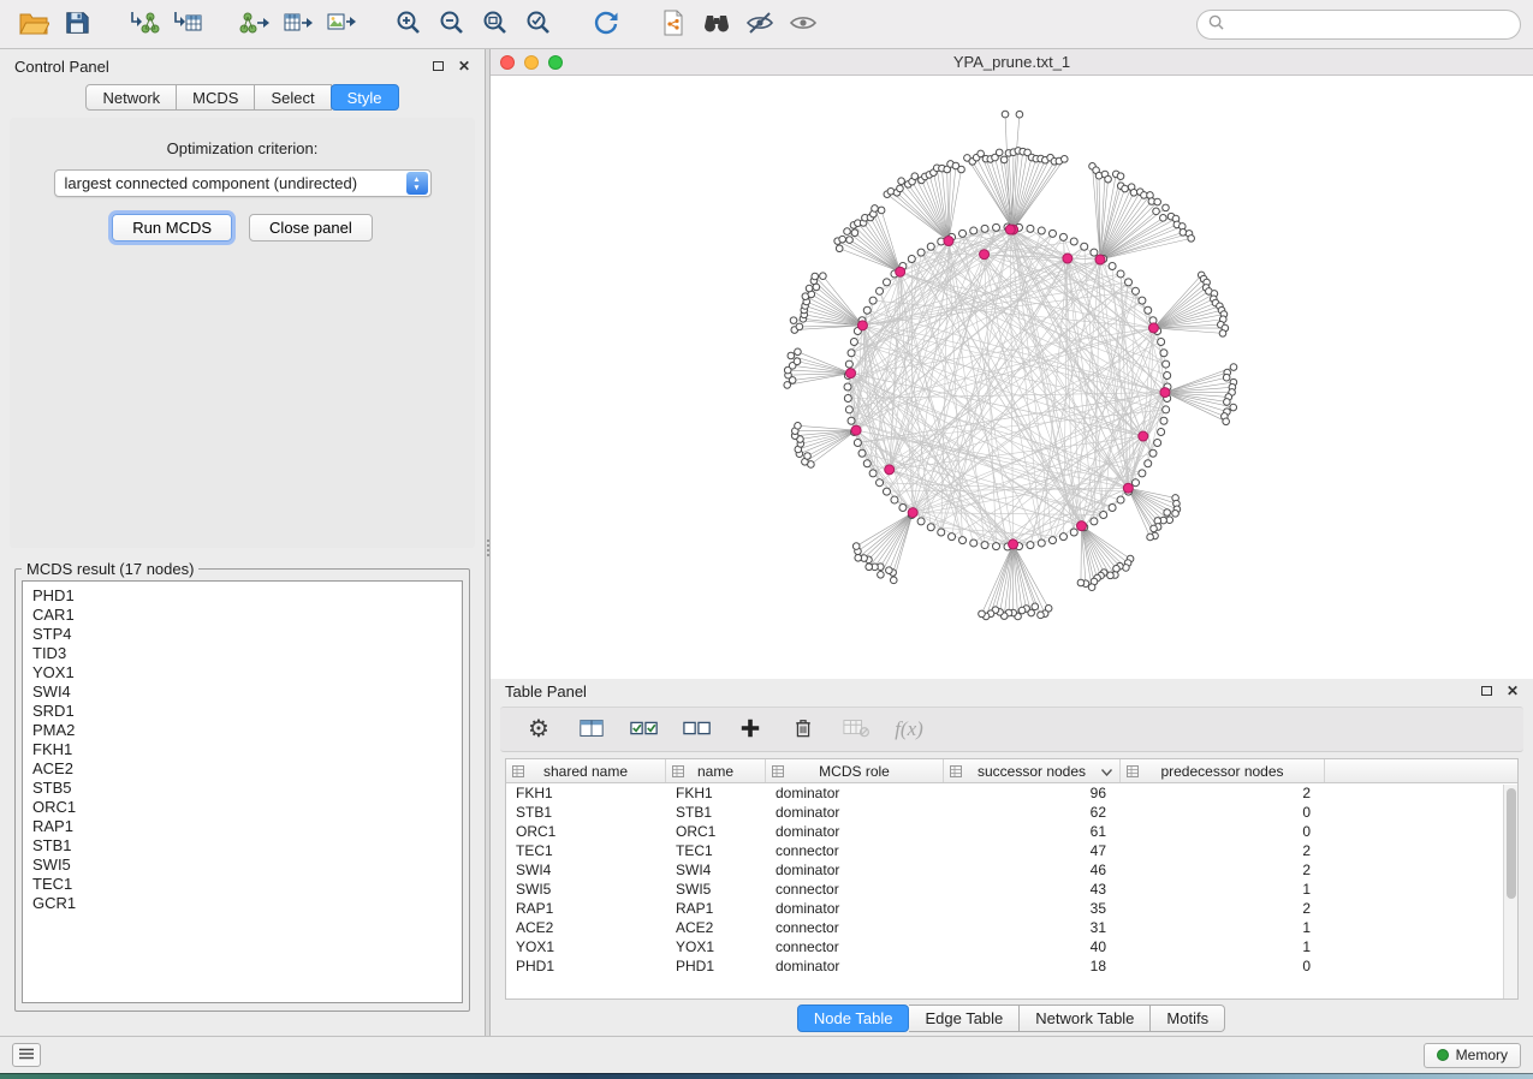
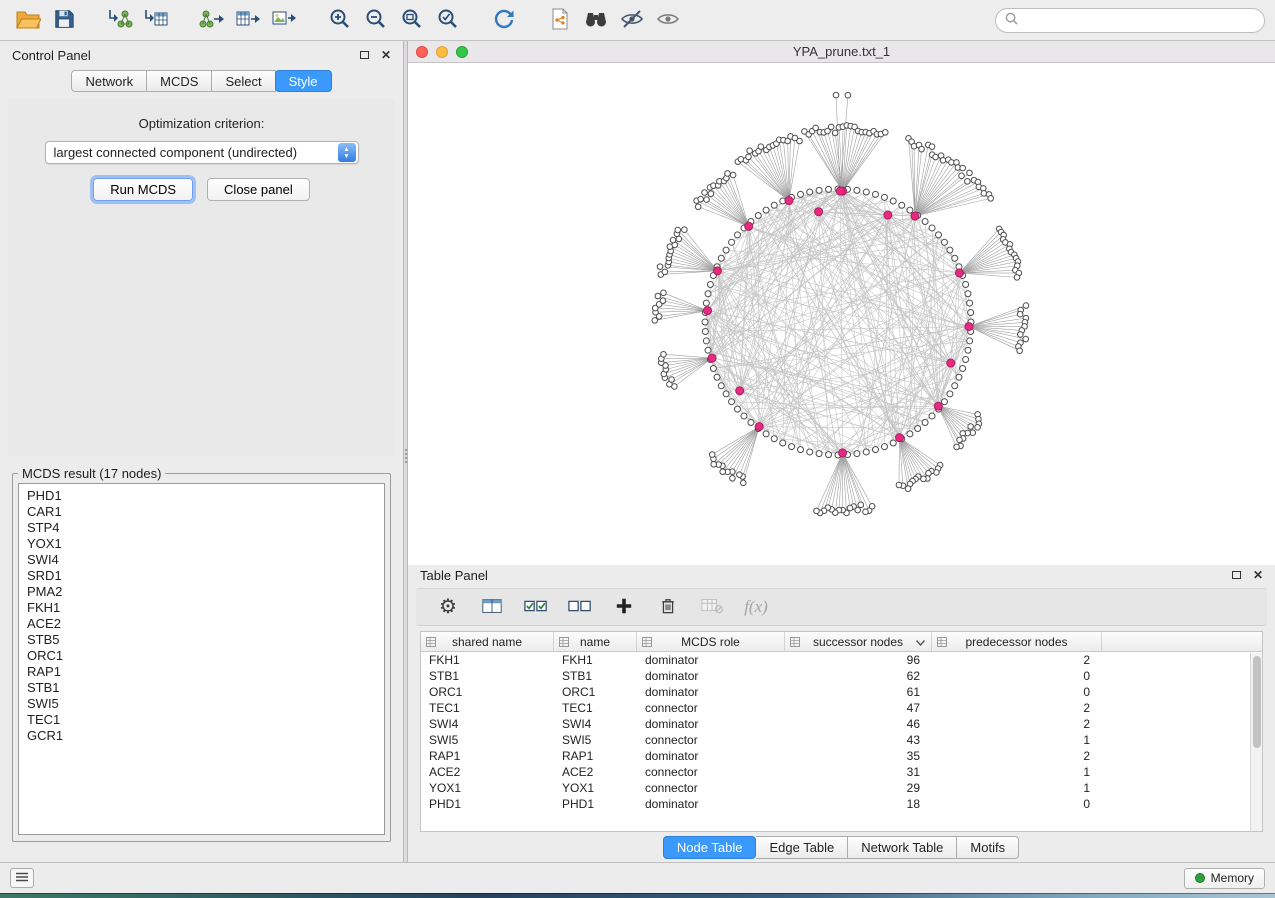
  Control Panel
  ✕
  Network
  MCDS
  Select
  Style
  Optimization criterion:
  largest connected component (undirected)
  Run MCDS
  Close panel
  MCDS result (17 nodes)
  PHD1
  CAR1
  STP4
- TID3
  YOX1
  SWI4
  SRD1
  PMA2
  FKH1
  ACE2
  STB5
  ORC1
  RAP1
  STB1
  SWI5
  TEC1
  GCR1
  YPA_prune.txt_1
  Table Panel
  ✕
  ⚙
  f(x)
  shared name
  name
  MCDS role
  successor nodes
  predecessor nodes
  FKH1
  FKH1
  dominator
  96
  2
  STB1
  STB1
  dominator
  62
  0
  ORC1
  ORC1
  dominator
  61
  0
  TEC1
  TEC1
  connector
  47
  2
  SWI4
  SWI4
  dominator
  46
  2
  SWI5
  SWI5
  connector
  43
  1
  RAP1
  RAP1
  dominator
  35
  2
  ACE2
  ACE2
  connector
  31
  1
  YOX1
  YOX1
  connector
- 40
+ 29
  1
  PHD1
  PHD1
  dominator
  18
  0
  Node Table
  Edge Table
  Network Table
  Motifs
  Memory
